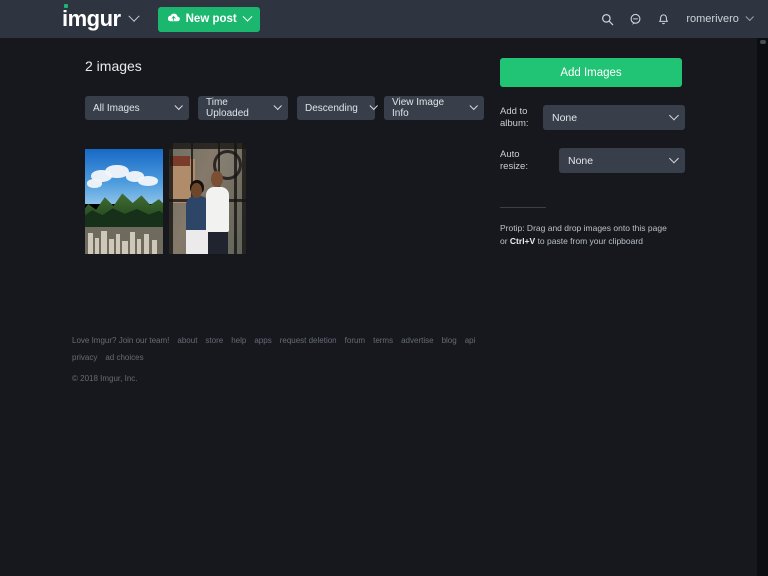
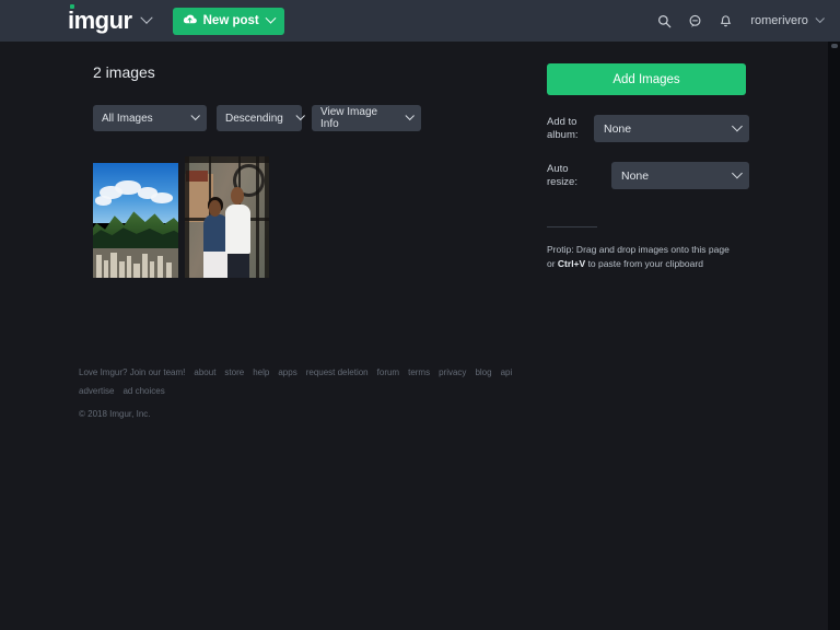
  imgur
  New post
  romerivero
  2 images
  All Images
- Time Uploaded
  Descending
  View Image Info
  Love Imgur? Join our team!
  about
  store
  help
  apps
  request deletion
  forum
  terms
- advertise
+ privacy
  blog
  api
- privacy
+ advertise
  ad choices
  © 2018 Imgur, Inc.
  Add Images
  Add to album:
  None
  Auto resize:
  None
  Protip: Drag and drop images onto this page or Ctrl+V to paste from your clipboard
